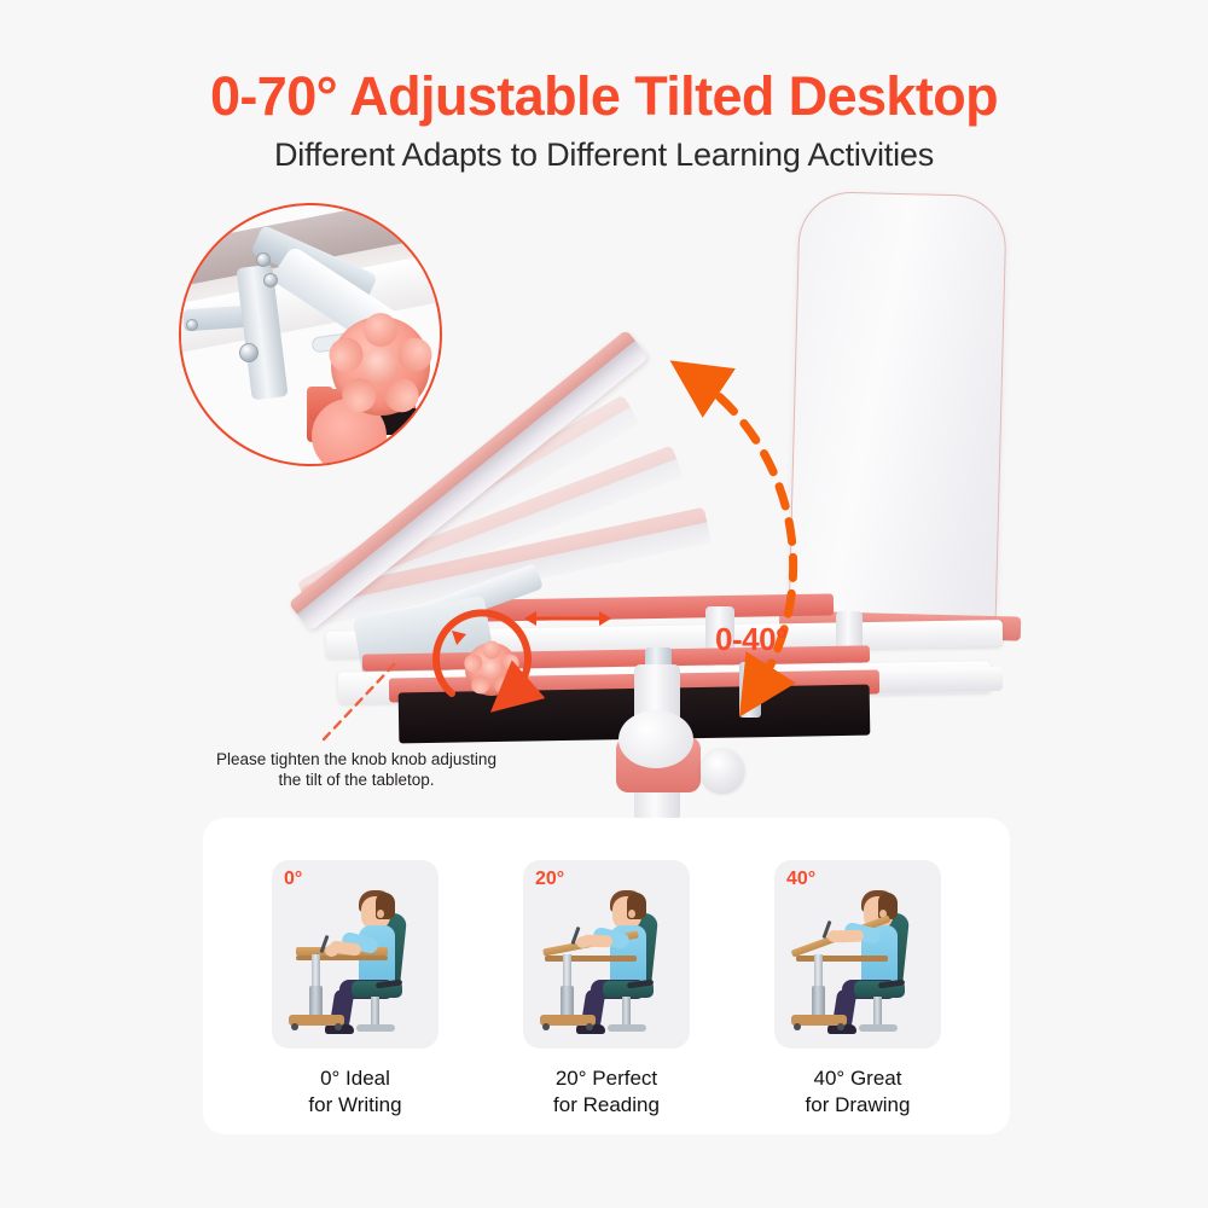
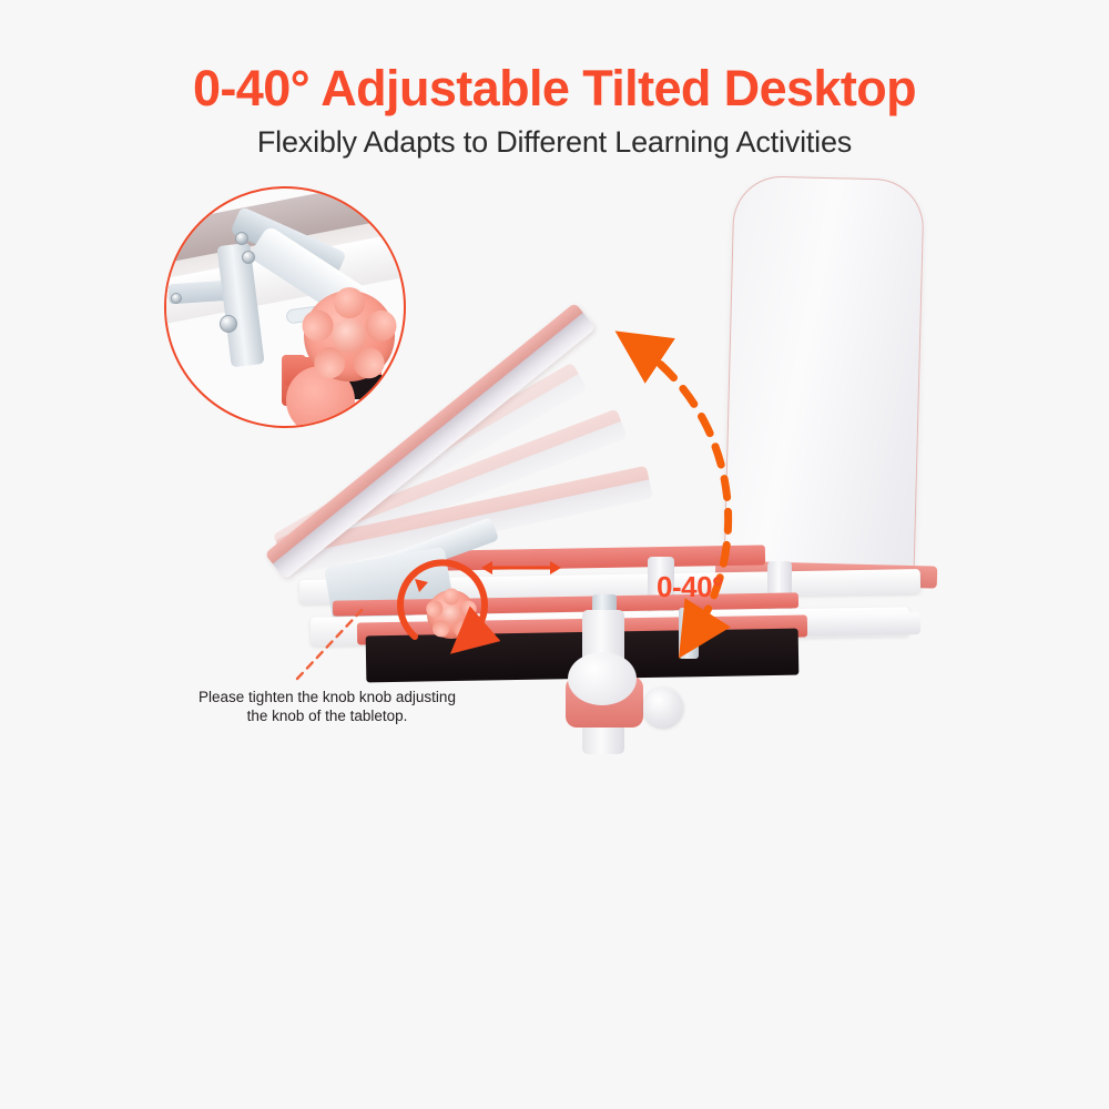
- 0-70° Adjustable Tilted Desktop
+ 0-40° Adjustable Tilted Desktop
- Different Adapts to Different Learning Activities
+ Flexibly Adapts to Different Learning Activities
  0-40°
  Please tighten the knob knob adjusting
- the tilt of the tabletop.
+ the knob of the tabletop.
- 0°
- 20°
- 40°
- 0° Ideal
- for Writing
- 20° Perfect
- for Reading
- 40° Great
- for Drawing
